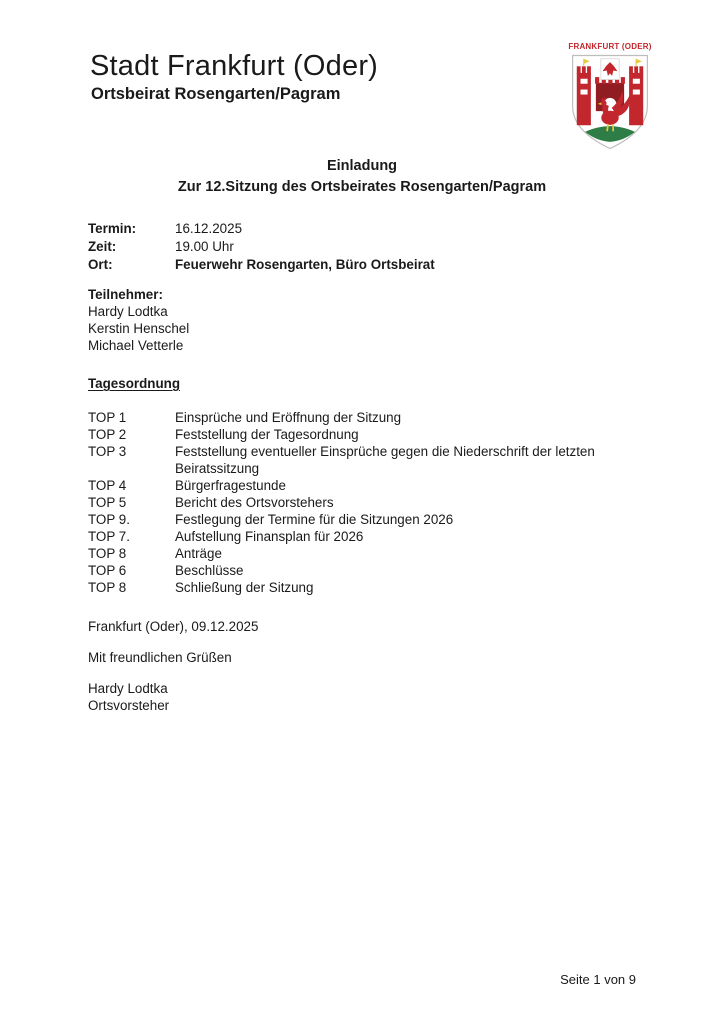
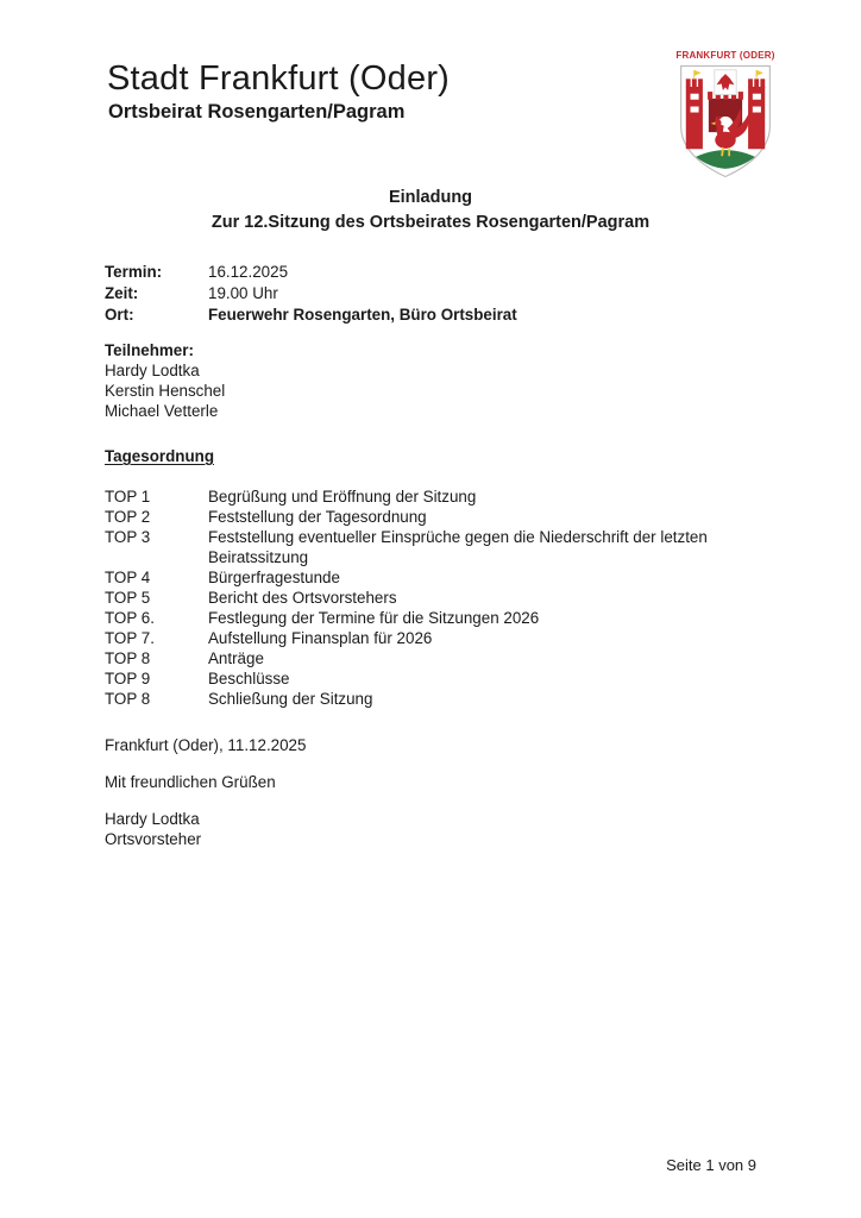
  Stadt Frankfurt (Oder)
  Ortsbeirat Rosengarten/Pagram
  FRANKFURT (ODER)
  Einladung
  Zur 12.Sitzung des Ortsbeirates Rosengarten/Pagram
  Termin:
  16.12.2025
  Zeit:
  19.00 Uhr
  Ort:
  Feuerwehr Rosengarten, Büro Ortsbeirat
  Teilnehmer:
  Hardy Lodtka
  Kerstin Henschel
  Michael Vetterle
  Tagesordnung
  TOP 1
- Einsprüche und Eröffnung der Sitzung
+ Begrüßung und Eröffnung der Sitzung
  TOP 2
  Feststellung der Tagesordnung
  TOP 3
  Feststellung eventueller Einsprüche gegen die Niederschrift der letzten Beiratssitzung
  TOP 4
  Bürgerfragestunde
  TOP 5
  Bericht des Ortsvorstehers
- TOP 9.
+ TOP 6.
  Festlegung der Termine für die Sitzungen 2026
  TOP 7.
  Aufstellung Finansplan für 2026
  TOP 8
  Anträge
- TOP 6
+ TOP 9
  Beschlüsse
  TOP 8
  Schließung der Sitzung
- Frankfurt (Oder), 09.12.2025
+ Frankfurt (Oder), 11.12.2025
  Mit freundlichen Grüßen
  Hardy Lodtka
  Ortsvorsteher
  Seite 1 von 9
